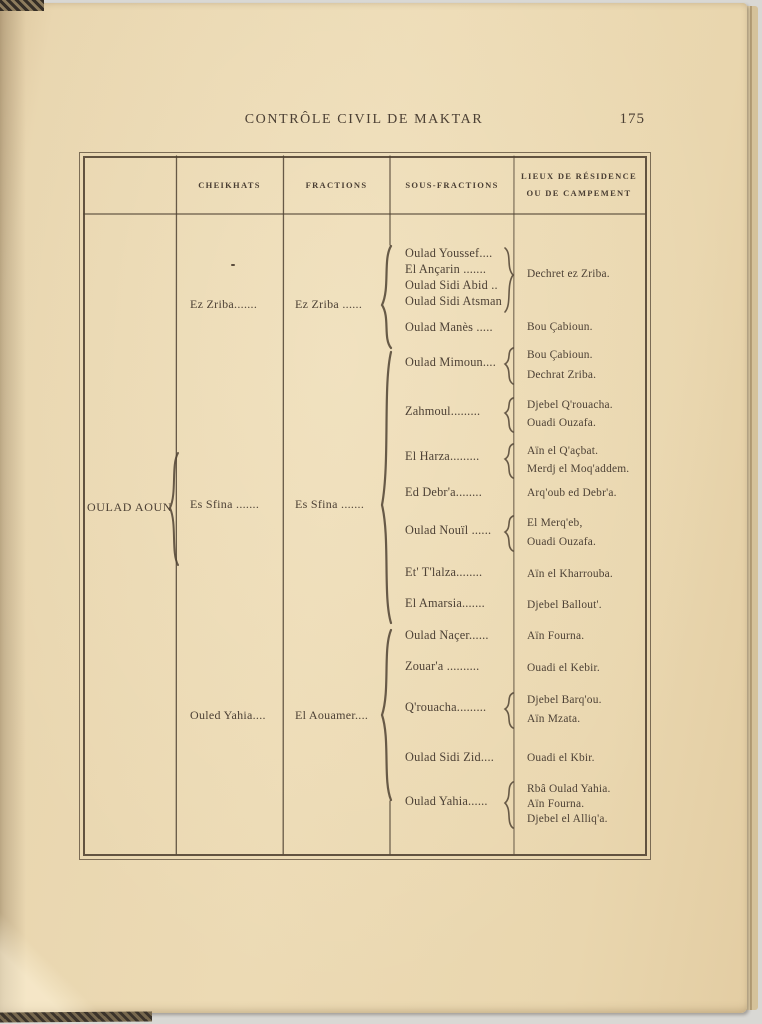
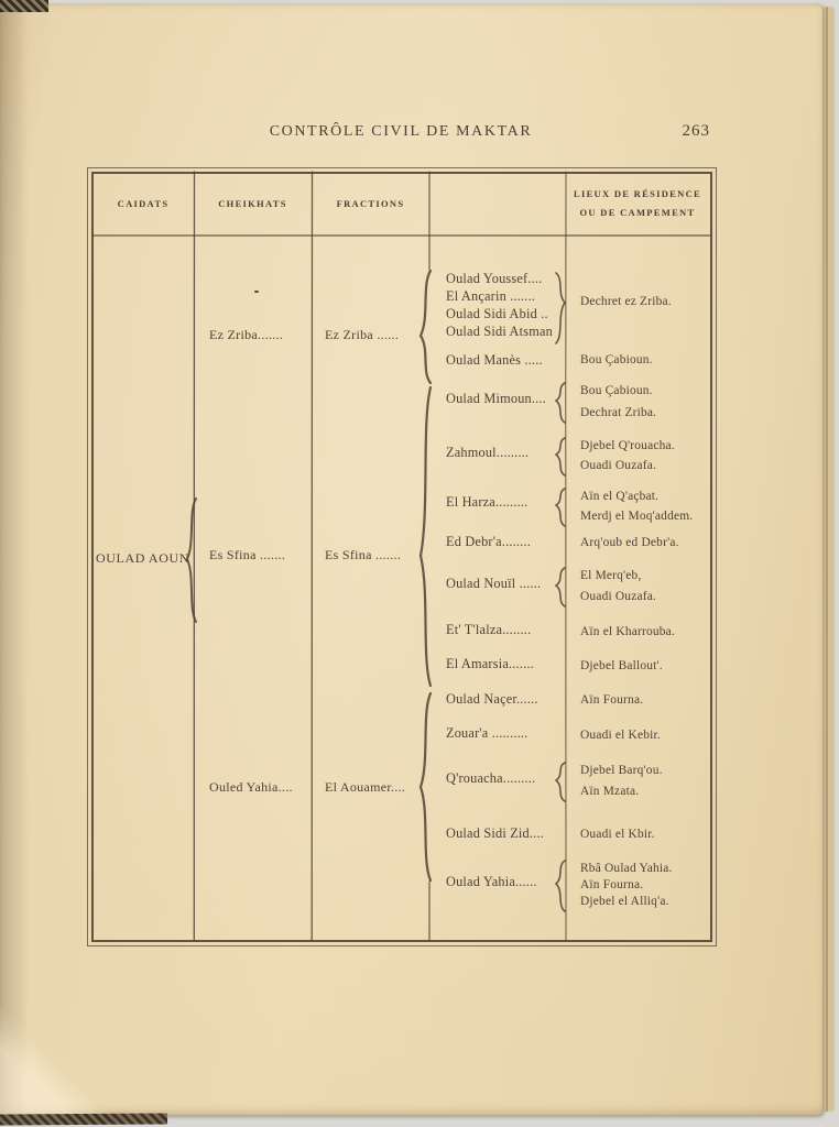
  CONTRÔLE CIVIL DE MAKTAR
- 175
+ 263
+ CAIDATS
  CHEIKHATS
  FRACTIONS
- SOUS-FRACTIONS
  LIEUX DE RÉSIDENCE
  OU DE CAMPEMENT
  OULAD AOUN
  Ez Zriba.......
  Ez Zriba ......
  Oulad Youssef....
  El Ançarin .......
  Oulad Sidi Abid ..
  Oulad Sidi Atsman
  Dechret ez Zriba.
  Oulad Manès .....
  Bou Çabioun.
  Oulad Mimoun....
  Bou Çabioun.
  Dechrat Zriba.
  Es Sfina .......
  Es Sfina .......
  Zahmoul.........
  Djebel Q'rouacha.
  Ouadi Ouzafa.
  El Harza.........
  Aïn el Q'açbat.
  Merdj el Moq'addem.
  Ed Debr'a........
  Arq'oub ed Debr'a.
  Oulad Nouïl ......
  El Merq'eb,
  Ouadi Ouzafa.
  Et' T'lalza........
  Aïn el Kharrouba.
  El Amarsia.......
  Djebel Ballout'.
  Ouled Yahia....
  El Aouamer....
  Oulad Naçer......
  Aïn Fourna.
  Zouar'a ..........
  Ouadi el Kebir.
  Q'rouacha.........
  Djebel Barq'ou.
  Aïn Mzata.
  Oulad Sidi Zid....
  Ouadi el Kbir.
  Oulad Yahia......
  Rbâ Oulad Yahia.
  Aïn Fourna.
  Djebel el Alliq'a.
